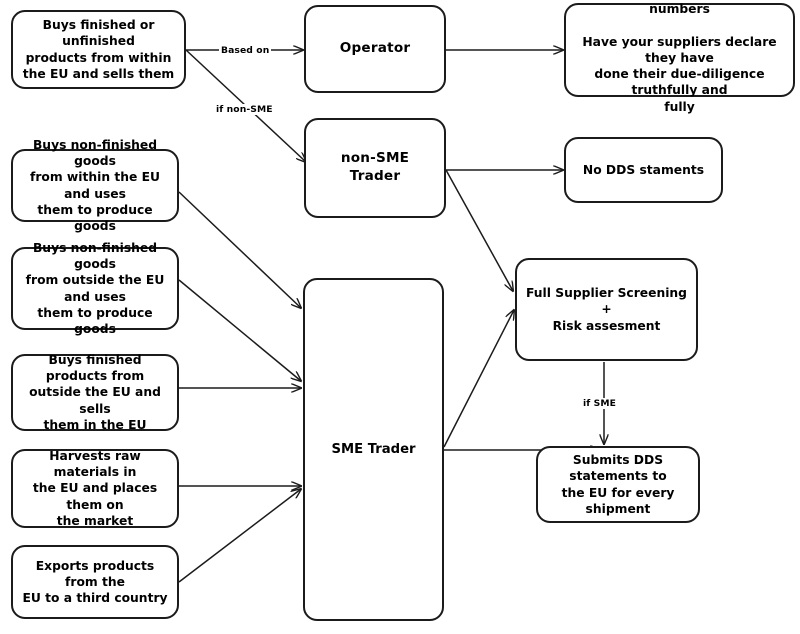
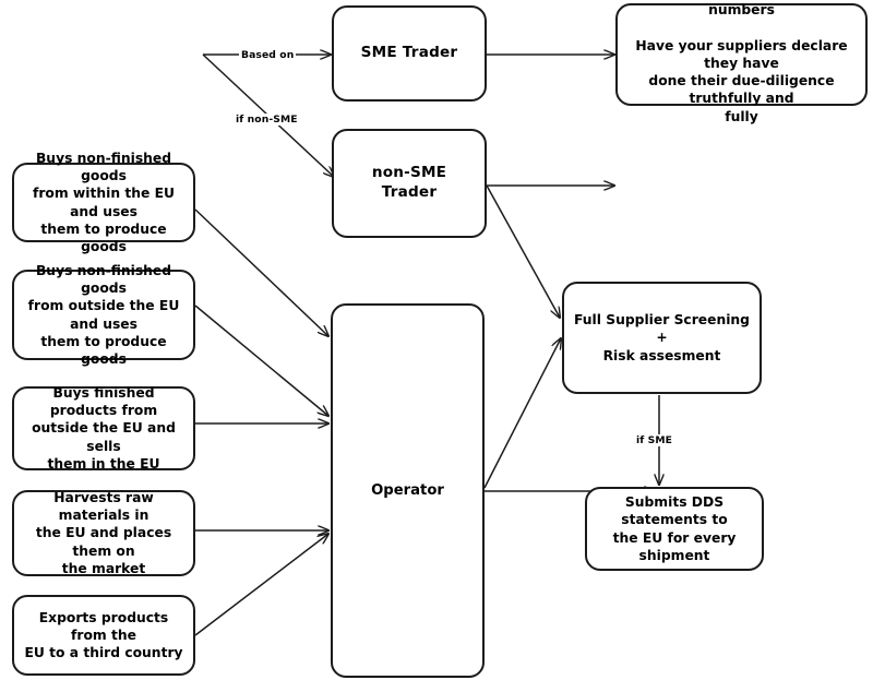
- Buys finished or unfinished
- products from within
- the EU and sells them
  Buys non-finished goods
  from within the EU and uses
  them to produce goods
  Buys non-finished goods
  from outside the EU and uses
  them to produce goods
  Buys finished products from
  outside the EU and sells
  them in the EU
  Harvests raw materials in
  the EU and places them on
  the market
  Exports products from the
  EU to a third country
- Operator
+ SME Trader
  non-SME Trader
- SME Trader
+ Operator
  Have your suppliers declare they have
  done their due-diligence truthfully and
  fully
- No DDS staments
  Full Supplier Screening
  +
  Risk assesment
  Submits DDS statements to
  the EU for every shipment
  Based on
  if non-SME
  if SME
